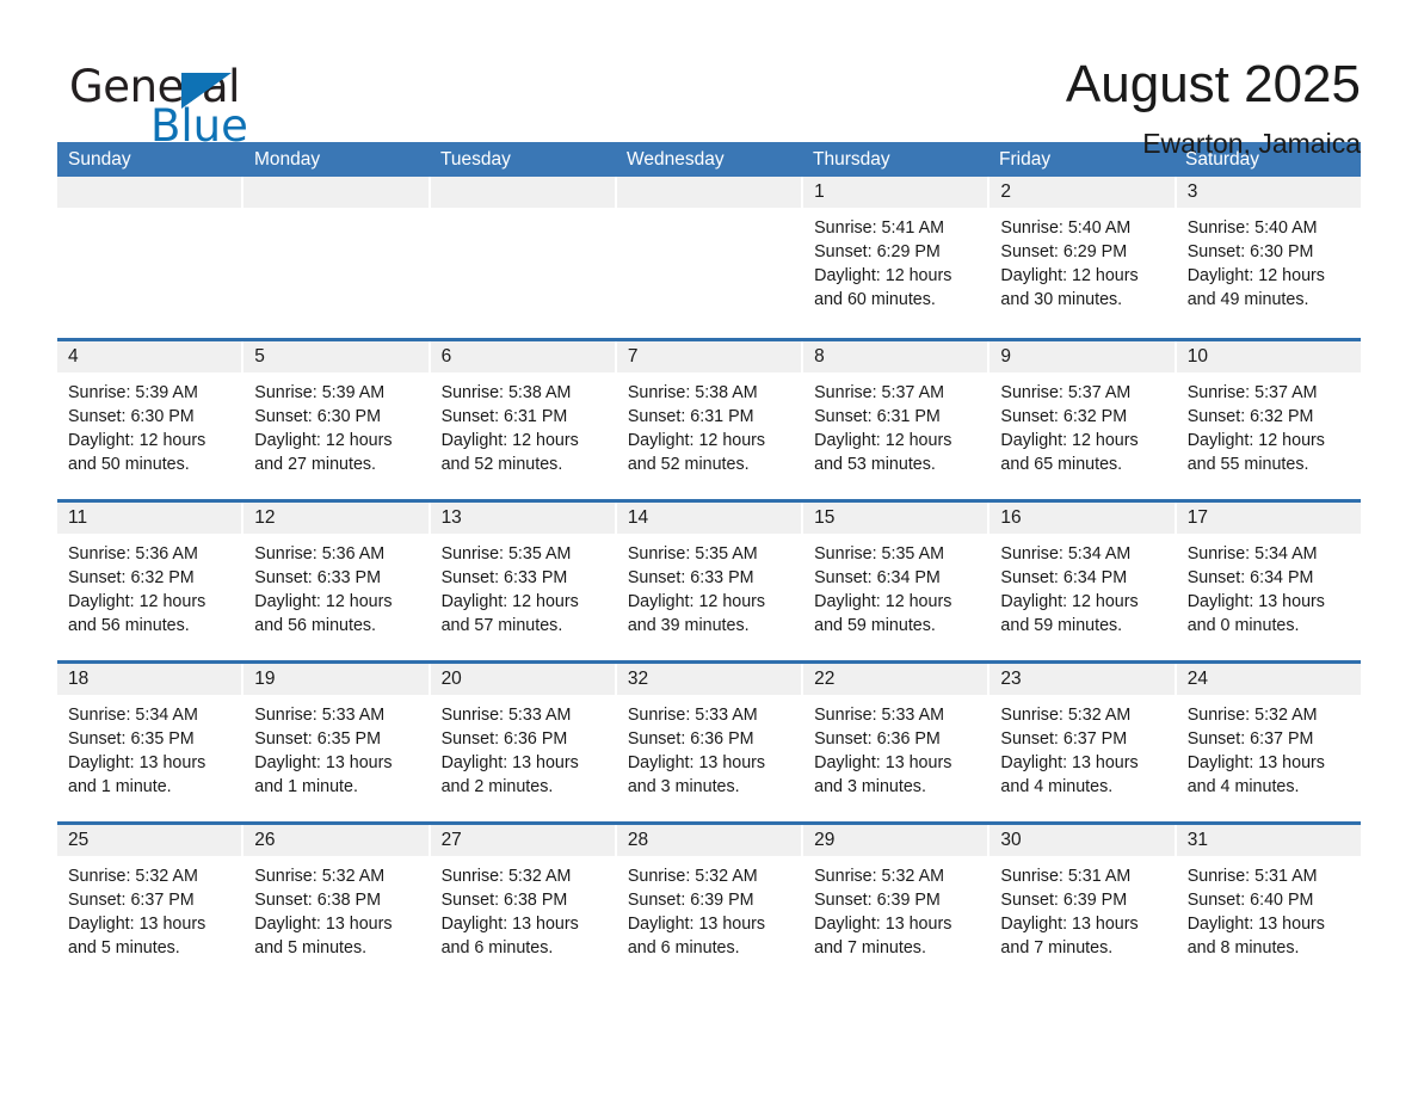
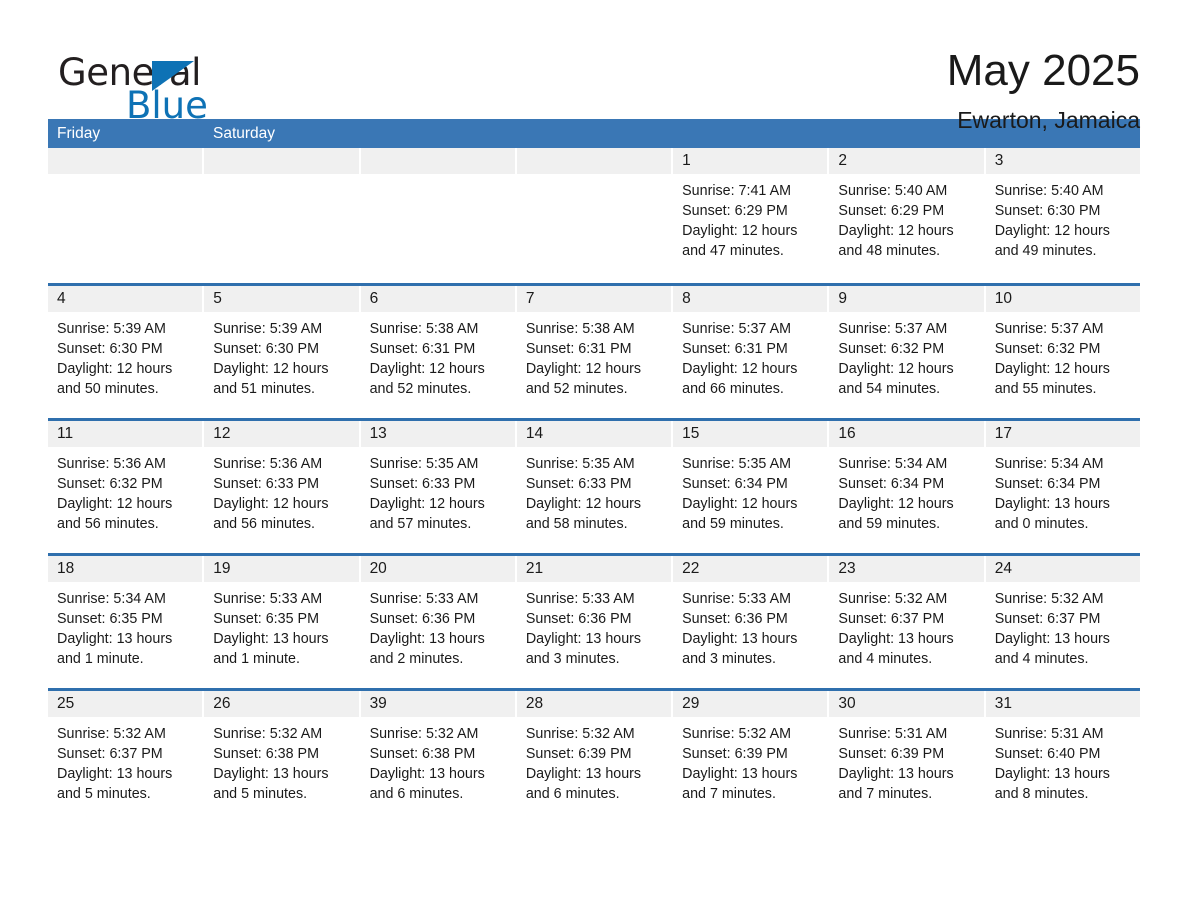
  General
  Blue
- August 2025
+ May 2025
  Ewarton, Jamaica
- Sunday
- Monday
- Tuesday
- Wednesday
- Thursday
  Friday
  Saturday
  1
- Sunrise: 5:41 AM
+ Sunrise: 7:41 AM
  Sunset: 6:29 PM
  Daylight: 12 hours
- and 60 minutes.
+ and 47 minutes.
  2
  Sunrise: 5:40 AM
  Sunset: 6:29 PM
  Daylight: 12 hours
- and 30 minutes.
+ and 48 minutes.
  3
  Sunrise: 5:40 AM
  Sunset: 6:30 PM
  Daylight: 12 hours
  and 49 minutes.
  4
  Sunrise: 5:39 AM
  Sunset: 6:30 PM
  Daylight: 12 hours
  and 50 minutes.
  5
  Sunrise: 5:39 AM
  Sunset: 6:30 PM
  Daylight: 12 hours
- and 27 minutes.
+ and 51 minutes.
  6
  Sunrise: 5:38 AM
  Sunset: 6:31 PM
  Daylight: 12 hours
  and 52 minutes.
  7
  Sunrise: 5:38 AM
  Sunset: 6:31 PM
  Daylight: 12 hours
  and 52 minutes.
  8
  Sunrise: 5:37 AM
  Sunset: 6:31 PM
  Daylight: 12 hours
- and 53 minutes.
+ and 66 minutes.
  9
  Sunrise: 5:37 AM
  Sunset: 6:32 PM
  Daylight: 12 hours
- and 65 minutes.
+ and 54 minutes.
  10
  Sunrise: 5:37 AM
  Sunset: 6:32 PM
  Daylight: 12 hours
  and 55 minutes.
  11
  Sunrise: 5:36 AM
  Sunset: 6:32 PM
  Daylight: 12 hours
  and 56 minutes.
  12
  Sunrise: 5:36 AM
  Sunset: 6:33 PM
  Daylight: 12 hours
  and 56 minutes.
  13
  Sunrise: 5:35 AM
  Sunset: 6:33 PM
  Daylight: 12 hours
  and 57 minutes.
  14
  Sunrise: 5:35 AM
  Sunset: 6:33 PM
  Daylight: 12 hours
- and 39 minutes.
+ and 58 minutes.
  15
  Sunrise: 5:35 AM
  Sunset: 6:34 PM
  Daylight: 12 hours
  and 59 minutes.
  16
  Sunrise: 5:34 AM
  Sunset: 6:34 PM
  Daylight: 12 hours
  and 59 minutes.
  17
  Sunrise: 5:34 AM
  Sunset: 6:34 PM
  Daylight: 13 hours
  and 0 minutes.
  18
  Sunrise: 5:34 AM
  Sunset: 6:35 PM
  Daylight: 13 hours
  and 1 minute.
  19
  Sunrise: 5:33 AM
  Sunset: 6:35 PM
  Daylight: 13 hours
  and 1 minute.
  20
  Sunrise: 5:33 AM
  Sunset: 6:36 PM
  Daylight: 13 hours
  and 2 minutes.
- 32
+ 21
  Sunrise: 5:33 AM
  Sunset: 6:36 PM
  Daylight: 13 hours
  and 3 minutes.
  22
  Sunrise: 5:33 AM
  Sunset: 6:36 PM
  Daylight: 13 hours
  and 3 minutes.
  23
  Sunrise: 5:32 AM
  Sunset: 6:37 PM
  Daylight: 13 hours
  and 4 minutes.
  24
  Sunrise: 5:32 AM
  Sunset: 6:37 PM
  Daylight: 13 hours
  and 4 minutes.
  25
  Sunrise: 5:32 AM
  Sunset: 6:37 PM
  Daylight: 13 hours
  and 5 minutes.
  26
  Sunrise: 5:32 AM
  Sunset: 6:38 PM
  Daylight: 13 hours
  and 5 minutes.
- 27
+ 39
  Sunrise: 5:32 AM
  Sunset: 6:38 PM
  Daylight: 13 hours
  and 6 minutes.
  28
  Sunrise: 5:32 AM
  Sunset: 6:39 PM
  Daylight: 13 hours
  and 6 minutes.
  29
  Sunrise: 5:32 AM
  Sunset: 6:39 PM
  Daylight: 13 hours
  and 7 minutes.
  30
  Sunrise: 5:31 AM
  Sunset: 6:39 PM
  Daylight: 13 hours
  and 7 minutes.
  31
  Sunrise: 5:31 AM
  Sunset: 6:40 PM
  Daylight: 13 hours
  and 8 minutes.
